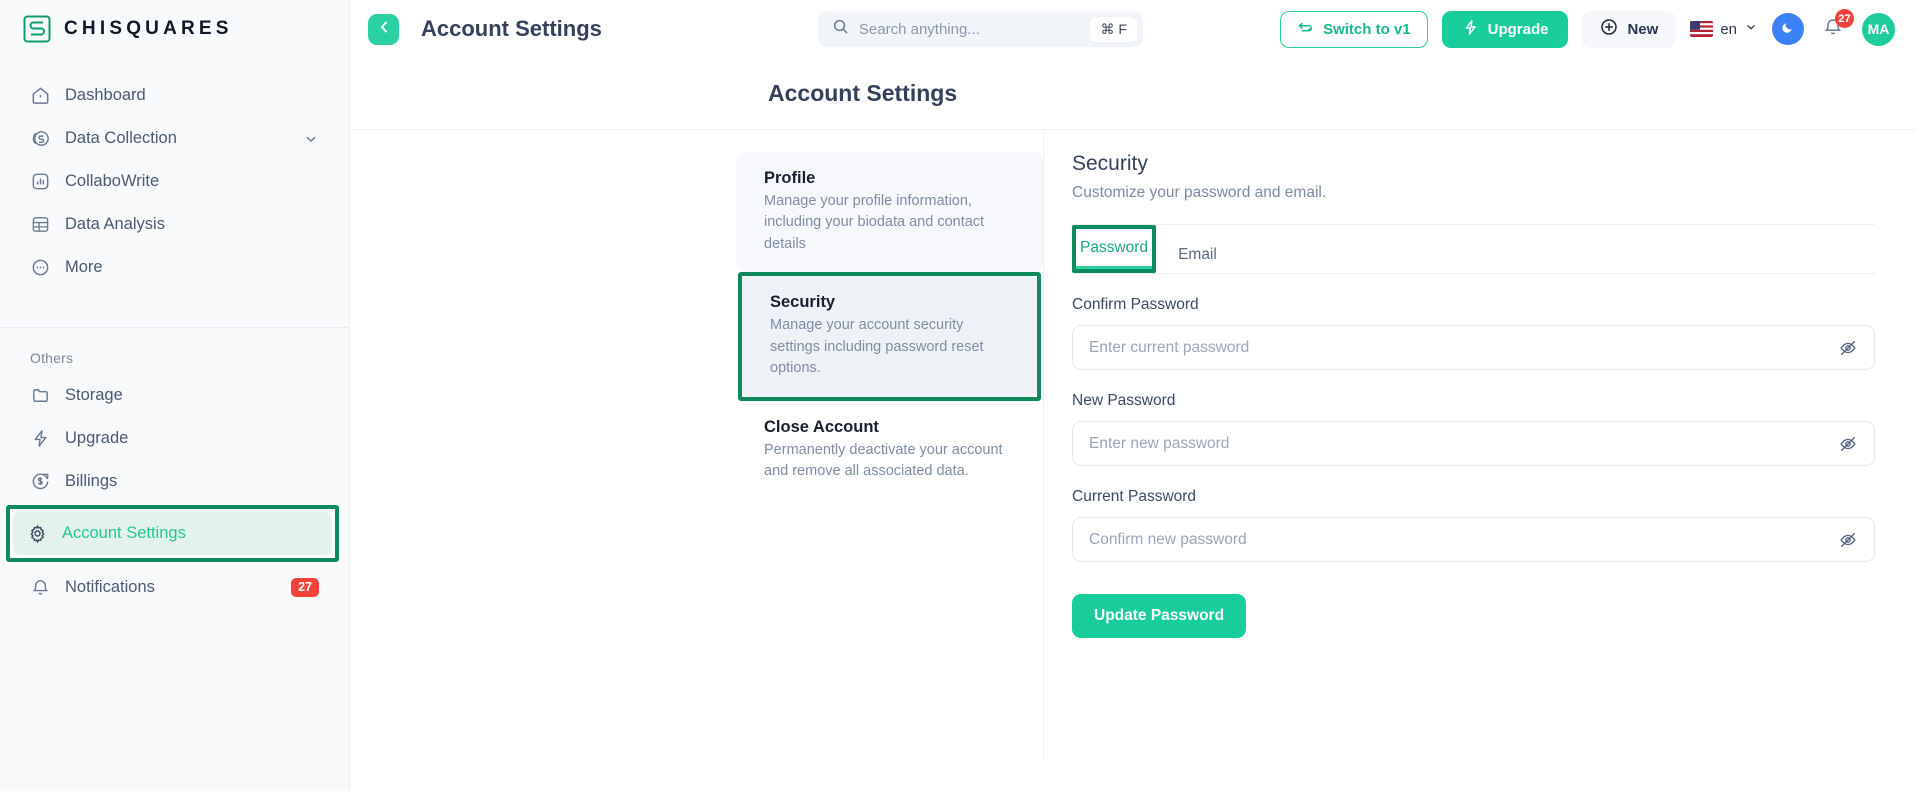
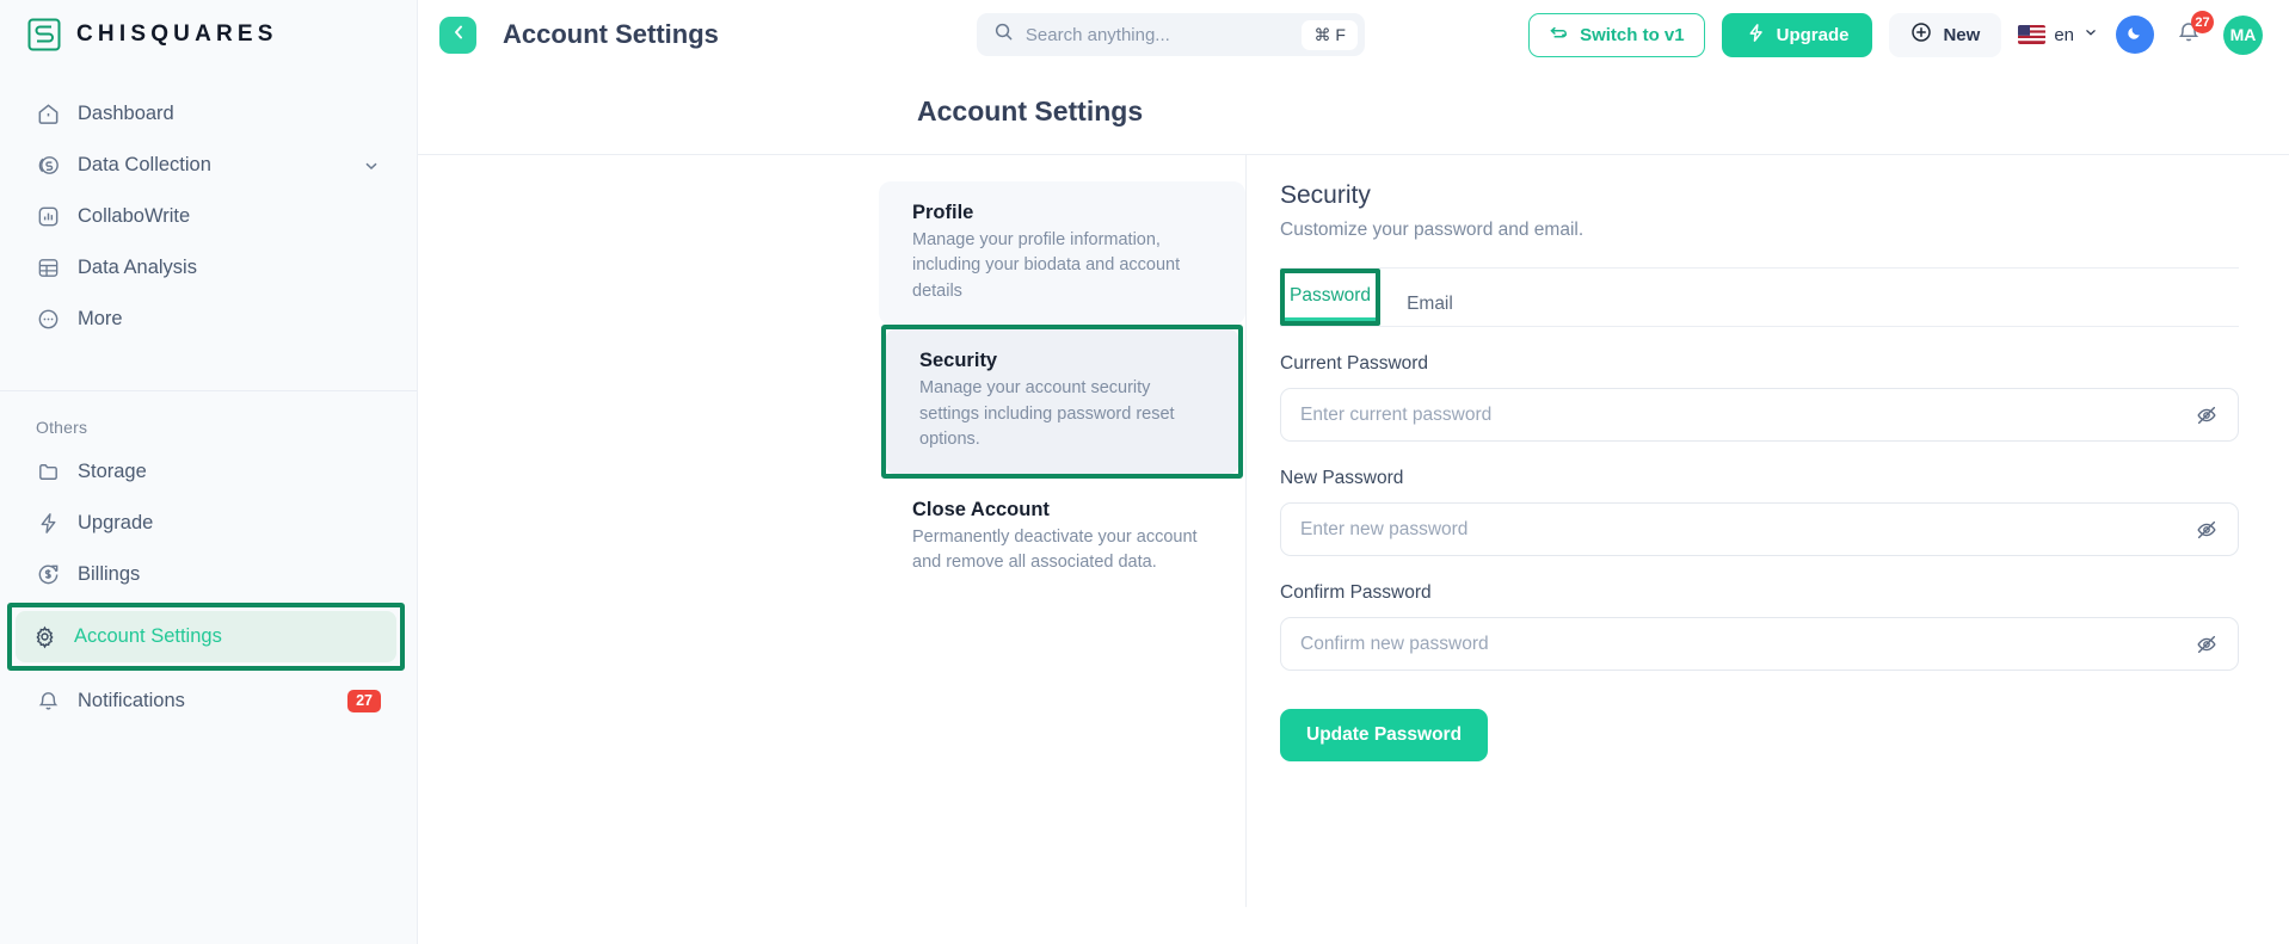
  CHISQUARES
  Dashboard
  Data Collection
  CollaboWrite
  Data Analysis
  More
  Others
  Storage
  Upgrade
  Billings
  Account Settings
  Notifications
  27
  Account Settings
  Search anything...
  ⌘ F
  Switch to v1
  Upgrade
  New
  en
  27
  MA
  Account Settings
  Profile
- Manage your profile information, including your biodata and contact details
+ Manage your profile information, including your biodata and account details
  Security
  Manage your account security settings including password reset options.
  Close Account
  Permanently deactivate your account and remove all associated data.
  Security
  Customize your password and email.
  Password
  Email
- Confirm Password
+ Current Password
  Enter current password
  New Password
  Enter new password
- Current Password
+ Confirm Password
  Confirm new password
  Update Password
